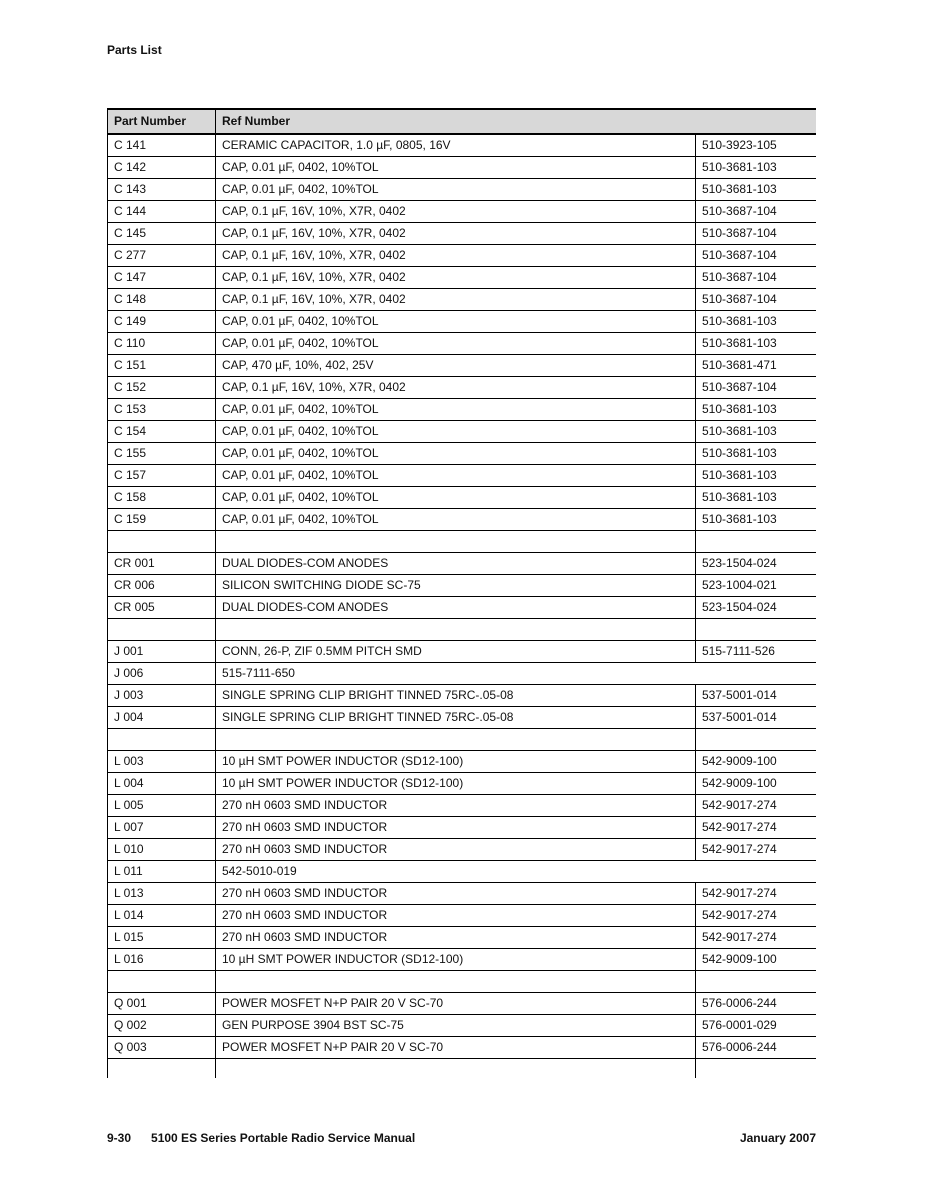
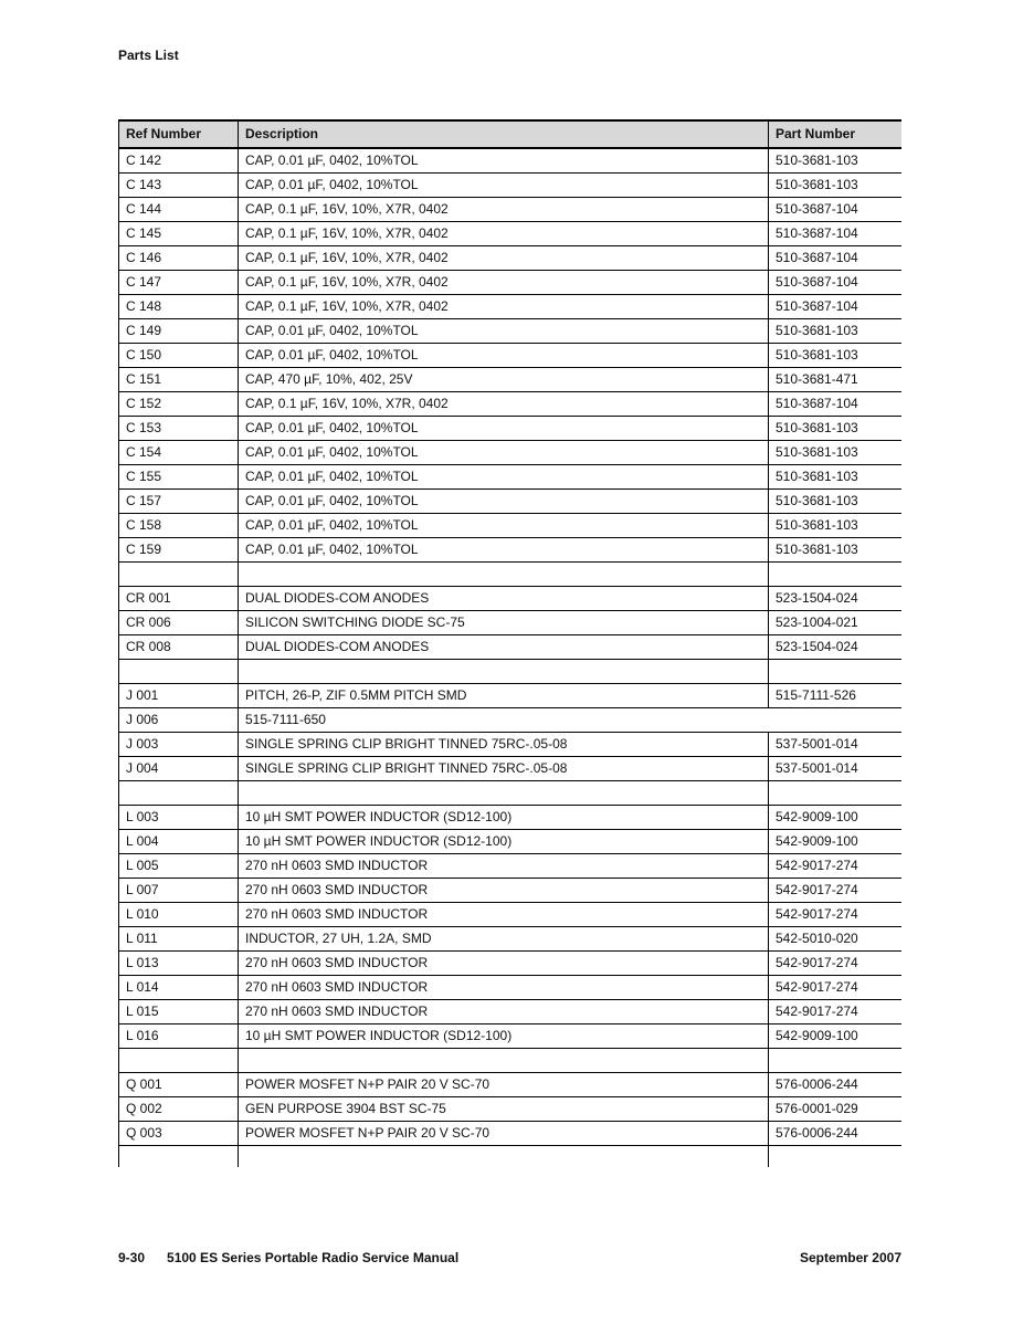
  Parts List
- Part Number
+ Ref Number
+ Description
- Ref Number
+ Part Number
- C 141
- CERAMIC CAPACITOR, 1.0 µF, 0805, 16V
- 510-3923-105
  C 142
  CAP, 0.01 µF, 0402, 10%TOL
  510-3681-103
  C 143
  CAP, 0.01 µF, 0402, 10%TOL
  510-3681-103
  C 144
  CAP, 0.1 µF, 16V, 10%, X7R, 0402
  510-3687-104
  C 145
  CAP, 0.1 µF, 16V, 10%, X7R, 0402
  510-3687-104
- C 277
+ C 146
  CAP, 0.1 µF, 16V, 10%, X7R, 0402
  510-3687-104
  C 147
  CAP, 0.1 µF, 16V, 10%, X7R, 0402
  510-3687-104
  C 148
  CAP, 0.1 µF, 16V, 10%, X7R, 0402
  510-3687-104
  C 149
  CAP, 0.01 µF, 0402, 10%TOL
  510-3681-103
- C 110
+ C 150
  CAP, 0.01 µF, 0402, 10%TOL
  510-3681-103
  C 151
  CAP, 470 µF, 10%, 402, 25V
  510-3681-471
  C 152
  CAP, 0.1 µF, 16V, 10%, X7R, 0402
  510-3687-104
  C 153
  CAP, 0.01 µF, 0402, 10%TOL
  510-3681-103
  C 154
  CAP, 0.01 µF, 0402, 10%TOL
  510-3681-103
  C 155
  CAP, 0.01 µF, 0402, 10%TOL
  510-3681-103
  C 157
  CAP, 0.01 µF, 0402, 10%TOL
  510-3681-103
  C 158
  CAP, 0.01 µF, 0402, 10%TOL
  510-3681-103
  C 159
  CAP, 0.01 µF, 0402, 10%TOL
  510-3681-103
  CR 001
  DUAL DIODES-COM ANODES
  523-1504-024
  CR 006
  SILICON SWITCHING DIODE SC-75
  523-1004-021
- CR 005
+ CR 008
  DUAL DIODES-COM ANODES
  523-1504-024
  J 001
- CONN, 26-P, ZIF 0.5MM PITCH SMD
+ PITCH, 26-P, ZIF 0.5MM PITCH SMD
  515-7111-526
  J 006
  515-7111-650
  J 003
  SINGLE SPRING CLIP BRIGHT TINNED 75RC-.05-08
  537-5001-014
  J 004
  SINGLE SPRING CLIP BRIGHT TINNED 75RC-.05-08
  537-5001-014
  L 003
  10 µH SMT POWER INDUCTOR (SD12-100)
  542-9009-100
  L 004
  10 µH SMT POWER INDUCTOR (SD12-100)
  542-9009-100
  L 005
  270 nH 0603 SMD INDUCTOR
  542-9017-274
  L 007
  270 nH 0603 SMD INDUCTOR
  542-9017-274
  L 010
  270 nH 0603 SMD INDUCTOR
  542-9017-274
  L 011
+ INDUCTOR, 27 UH, 1.2A, SMD
- 542-5010-019
+ 542-5010-020
  L 013
  270 nH 0603 SMD INDUCTOR
  542-9017-274
  L 014
  270 nH 0603 SMD INDUCTOR
  542-9017-274
  L 015
  270 nH 0603 SMD INDUCTOR
  542-9017-274
  L 016
  10 µH SMT POWER INDUCTOR (SD12-100)
  542-9009-100
  Q 001
  POWER MOSFET N+P PAIR 20 V SC-70
  576-0006-244
  Q 002
  GEN PURPOSE 3904 BST SC-75
  576-0001-029
  Q 003
  POWER MOSFET N+P PAIR 20 V SC-70
  576-0006-244
  9-30
  5100 ES Series Portable Radio Service Manual
- January 2007
+ September 2007
